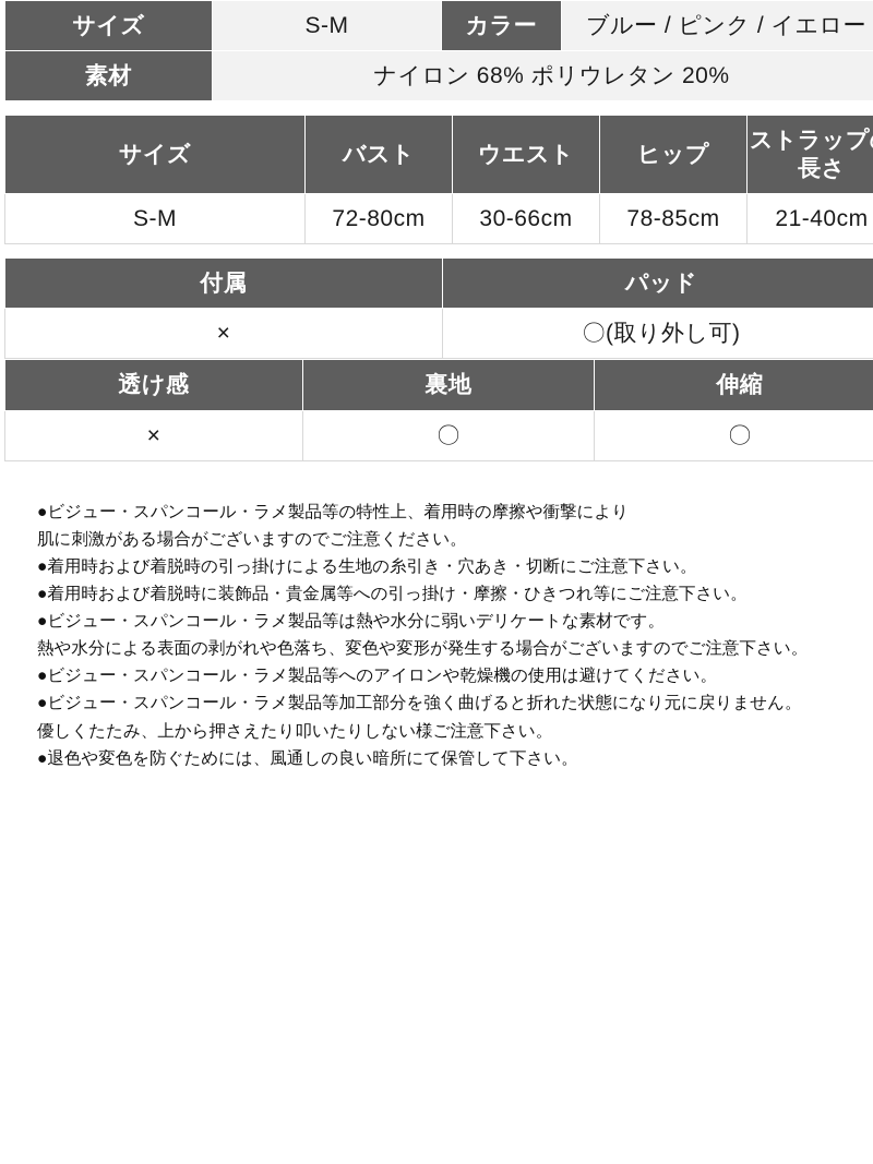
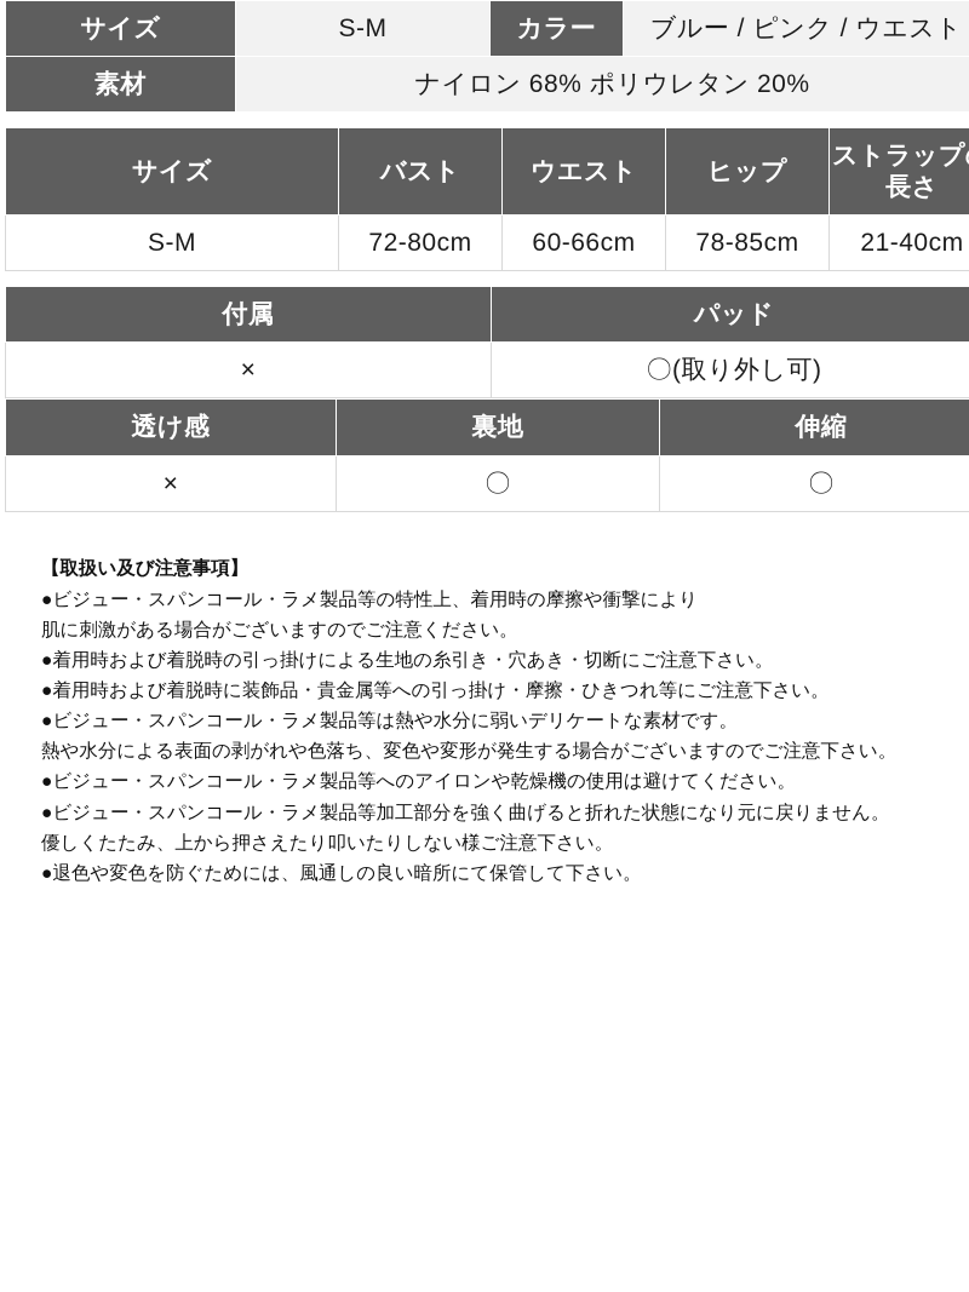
- サイズ	S‐M	カラー	ブルー / ピンク / イエロー
+ サイズ	S‐M	カラー	ブルー / ピンク / ウエスト
  素材	ナイロン 68% ポリウレタン 20%
  サイズ	バスト	ウエスト	ヒップ	ストラップ長さ
- S‐M	72-80cm	30-66cm	78-85cm	21-40cm
+ S‐M	72-80cm	60-66cm	78-85cm	21-40cm
  付属	パッド
  ×	〇(取り外し可)
  透け感	裏地	伸縮
  ×	〇	〇
+ 【取扱い及び注意事項】
  ●ビジュー・スパンコール・ラメ製品等の特性上、着用時の摩擦や衝撃により
  肌に刺激がある場合がございますのでご注意ください。
  ●着用時および着脱時の引っ掛けによる生地の糸引き・穴あき・切断にご注意下さい。
  ●着用時および着脱時に装飾品・貴金属等への引っ掛け・摩擦・ひきつれ等にご注意下さい。
  ●ビジュー・スパンコール・ラメ製品等は熱や水分に弱いデリケートな素材です。
  熱や水分による表面の剥がれや色落ち、変色や変形が発生する場合がございますのでご注意下さい。
  ●ビジュー・スパンコール・ラメ製品等へのアイロンや乾燥機の使用は避けてください。
  ●ビジュー・スパンコール・ラメ製品等加工部分を強く曲げると折れた状態になり元に戻りません。
  優しくたたみ、上から押さえたり叩いたりしない様ご注意下さい。
  ●退色や変色を防ぐためには、風通しの良い暗所にて保管して下さい。
